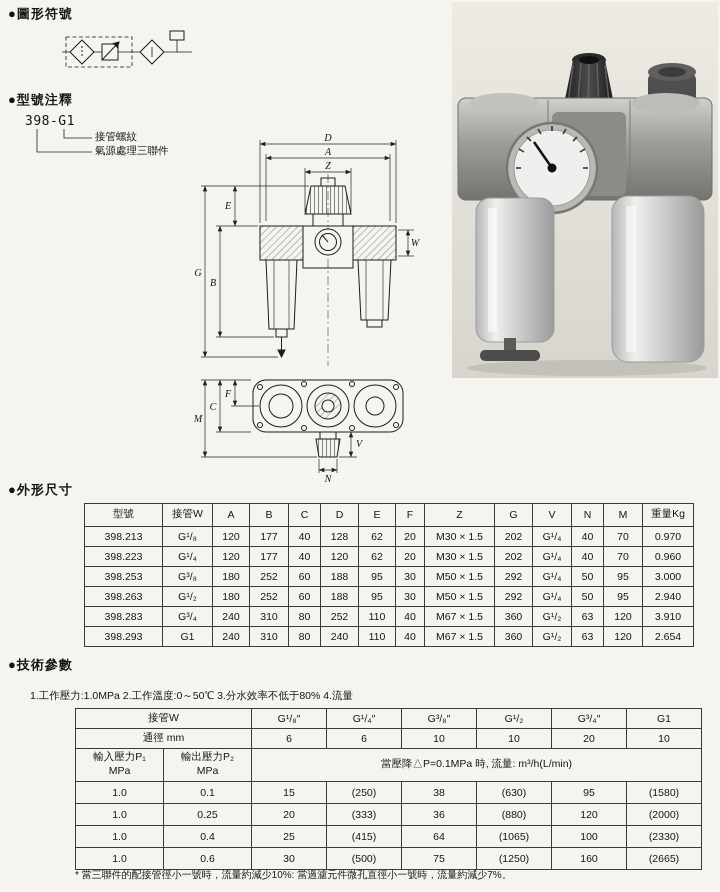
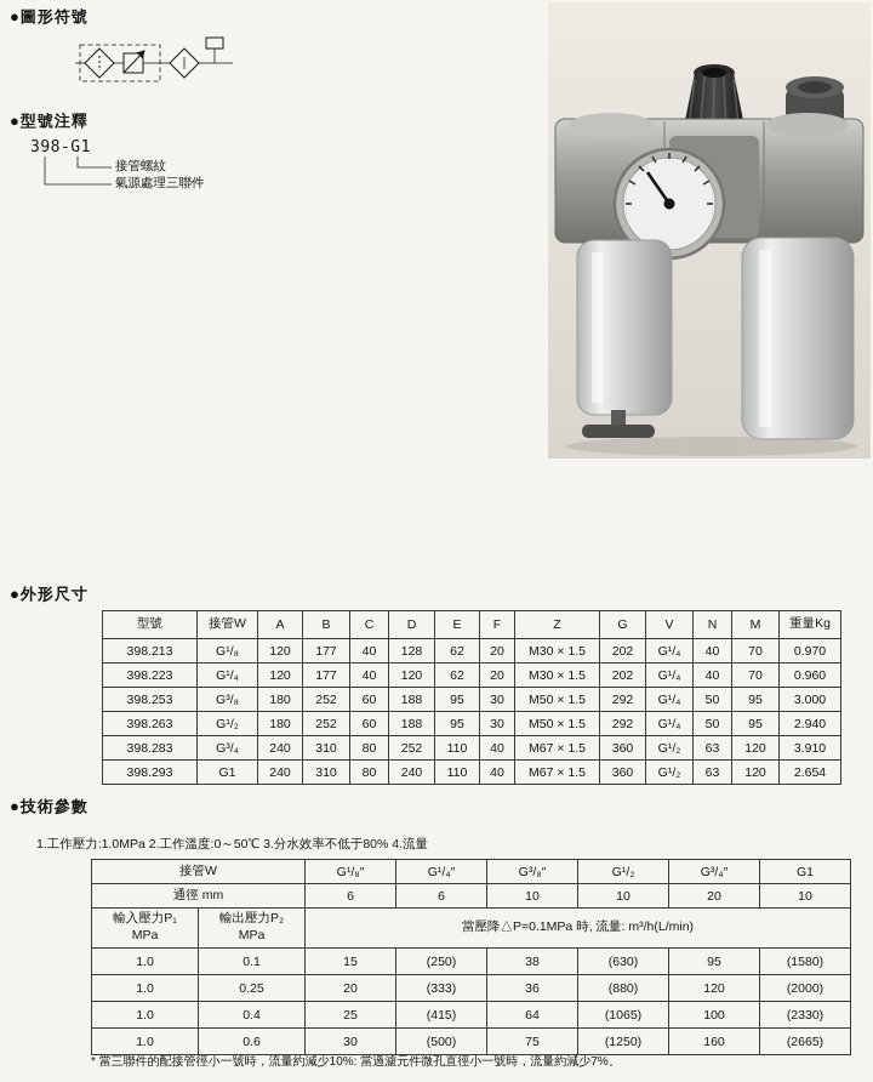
  ●圖形符號
  ●型號注釋
  398-G1
  接管螺紋
  氣源處理三聯件
- D
- A
- Z
- E
- W
- G
- B
- F
- C
- M
- V
- N
  ●外形尺寸
  型號	接管W	A	B	C	D	E	F	Z	G	V	N	M	重量Kg
  398.213	G¹/₈	120	177	40	128	62	20	M30 × 1.5	202	G¹/₄	40	70	0.970
  398.223	G¹/₄	120	177	40	120	62	20	M30 × 1.5	202	G¹/₄	40	70	0.960
  398.253	G³/₈	180	252	60	188	95	30	M50 × 1.5	292	G¹/₄	50	95	3.000
  398.263	G¹/₂	180	252	60	188	95	30	M50 × 1.5	292	G¹/₄	50	95	2.940
  398.283	G³/₄	240	310	80	252	110	40	M67 × 1.5	360	G¹/₂	63	120	3.910
  398.293	G1	240	310	80	240	110	40	M67 × 1.5	360	G¹/₂	63	120	2.654
  ●技術參數
  1.工作壓力:1.0MPa 2.工作溫度:0～50℃ 3.分水效率不低于80% 4.流量
  接管W	G¹/₈″	G¹/₄″	G³/₈″	G¹/₂	G³/₄″	G1
  通徑 mm	6	6	10	10	20	10
  輸入壓力P₁ MPa	輸出壓力P₂ MPa	當壓降△P=0.1MPa 時, 流量: m³/h(L/min)
  1.0	0.1	15	(250)	38	(630)	95	(1580)
  1.0	0.25	20	(333)	36	(880)	120	(2000)
  1.0	0.4	25	(415)	64	(1065)	100	(2330)
  1.0	0.6	30	(500)	75	(1250)	160	(2665)
  * 當三聯件的配接管徑小一號時，流量約減少10%: 當過濾元件微孔直徑小一號時，流量約減少7%。
